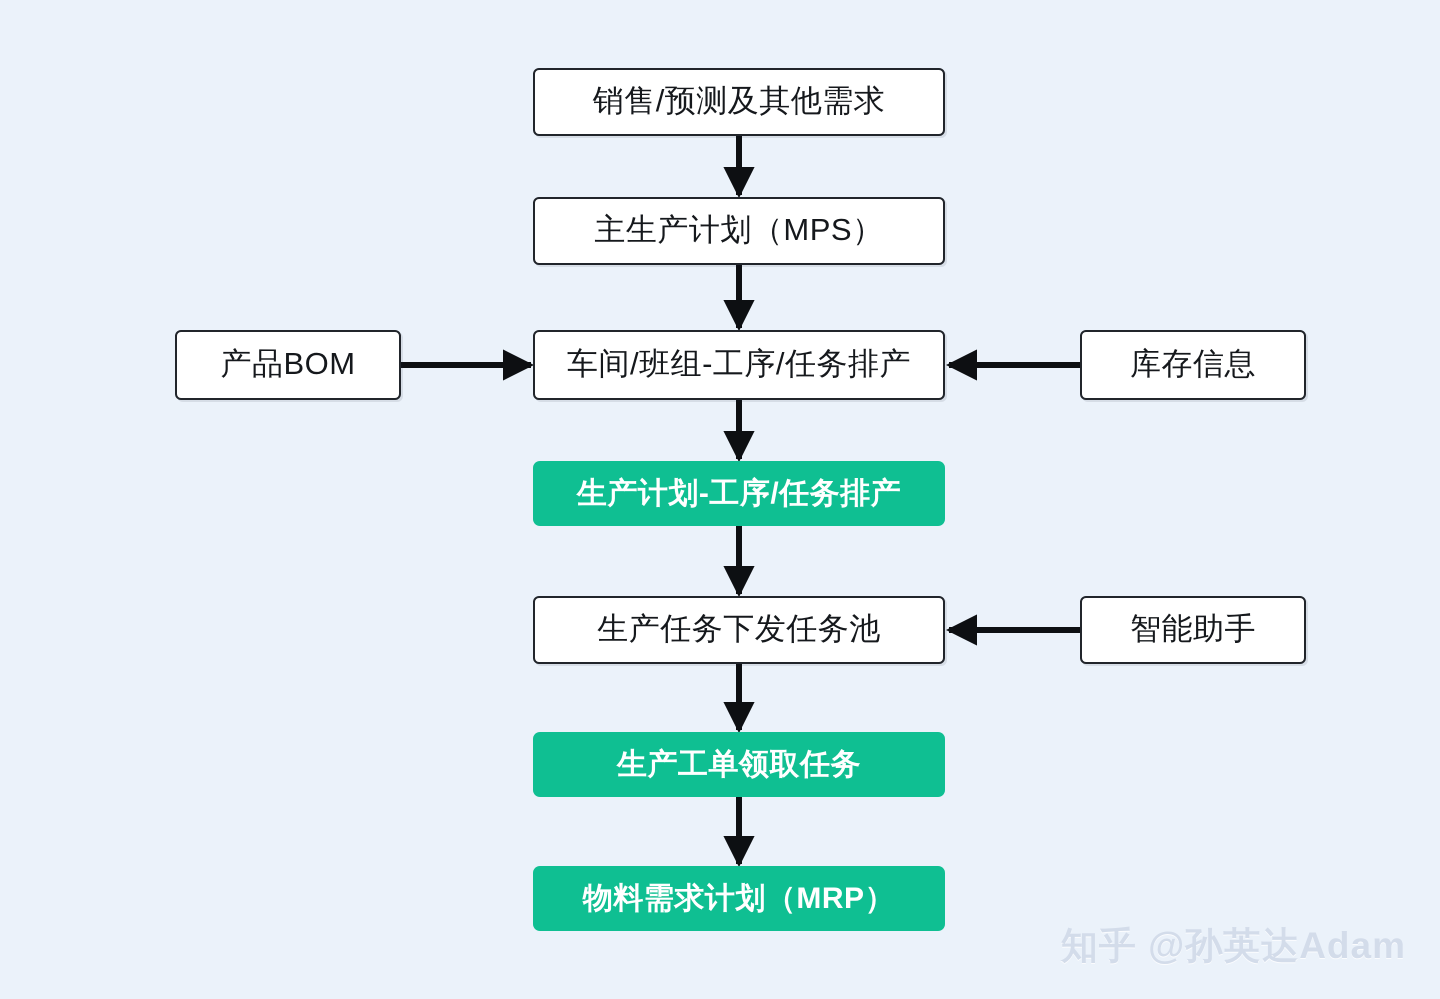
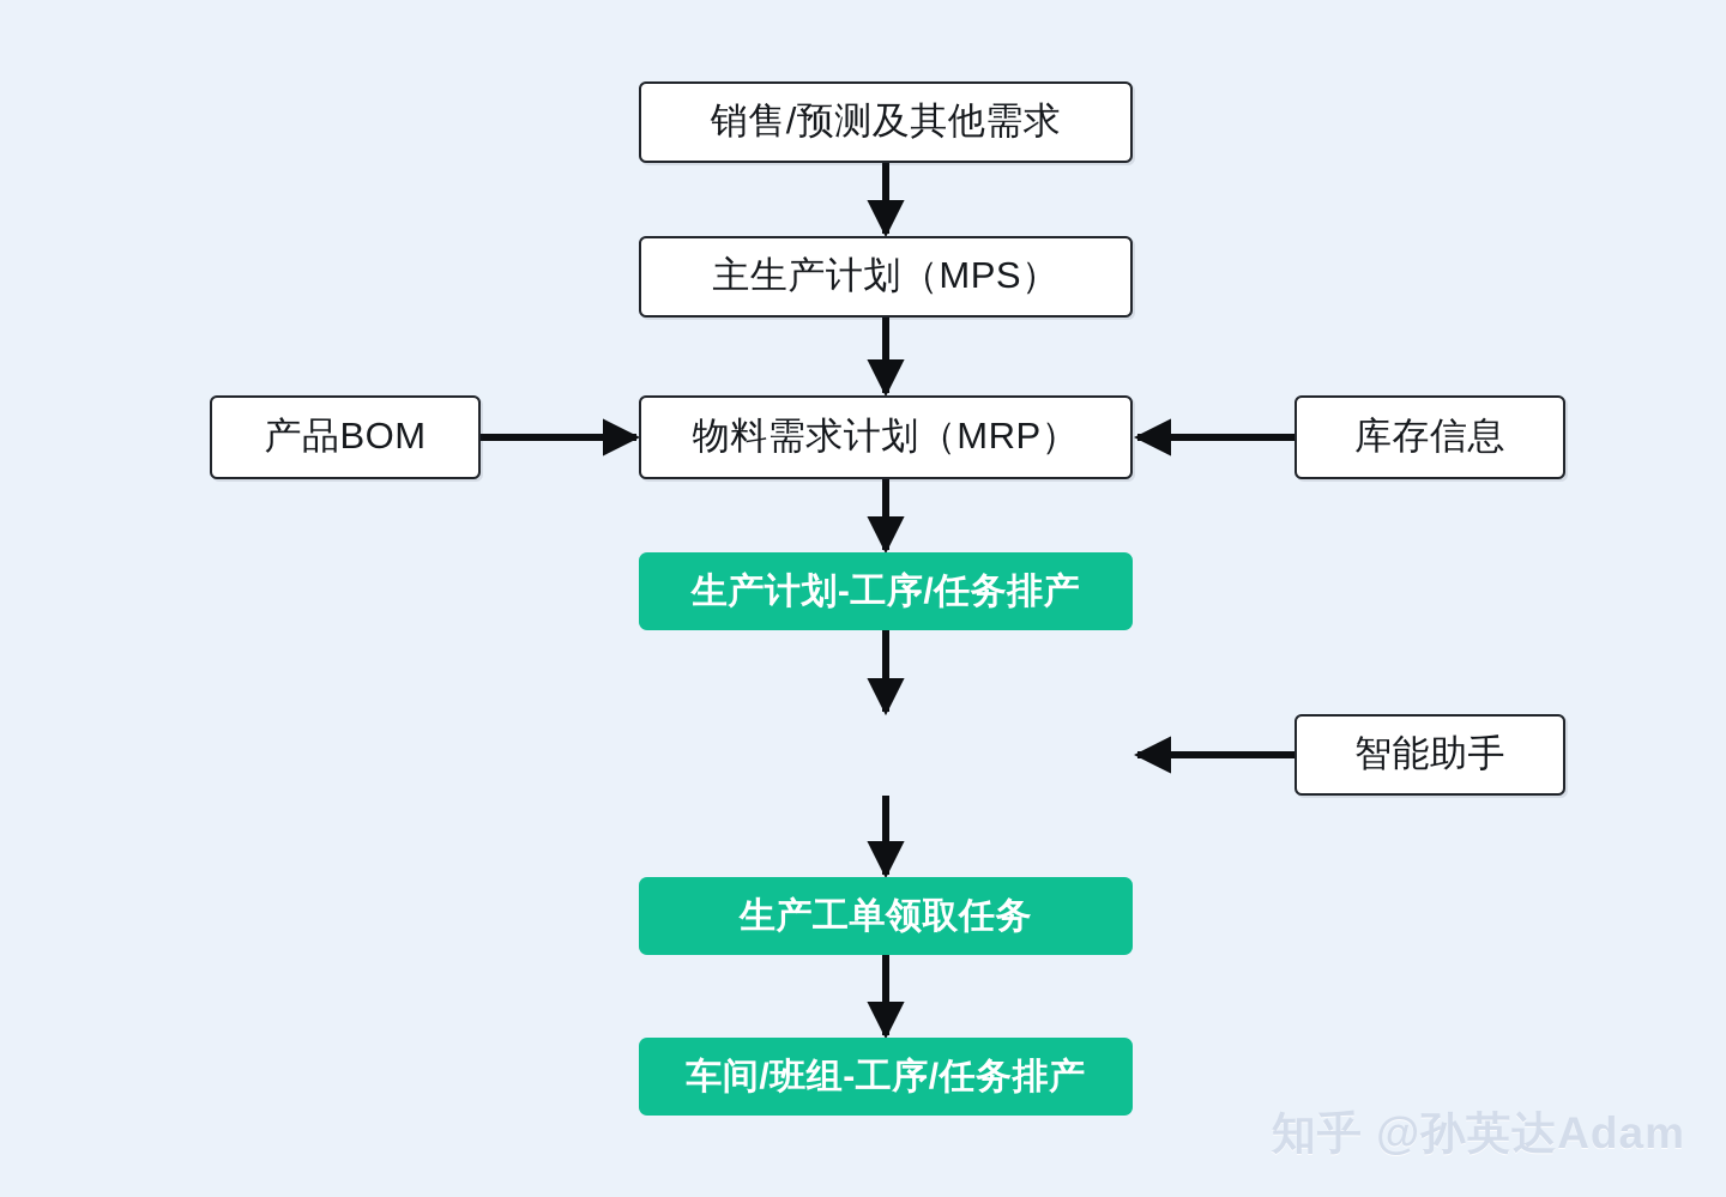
  销售/预测及其他需求
  主生产计划（MPS）
- 车间/班组-工序/任务排产
+ 物料需求计划（MRP）
  产品BOM
  库存信息
  生产计划-工序/任务排产
- 生产任务下发任务池
  智能助手
  生产工单领取任务
- 物料需求计划（MRP）
+ 车间/班组-工序/任务排产
  知乎 @孙英达Adam
